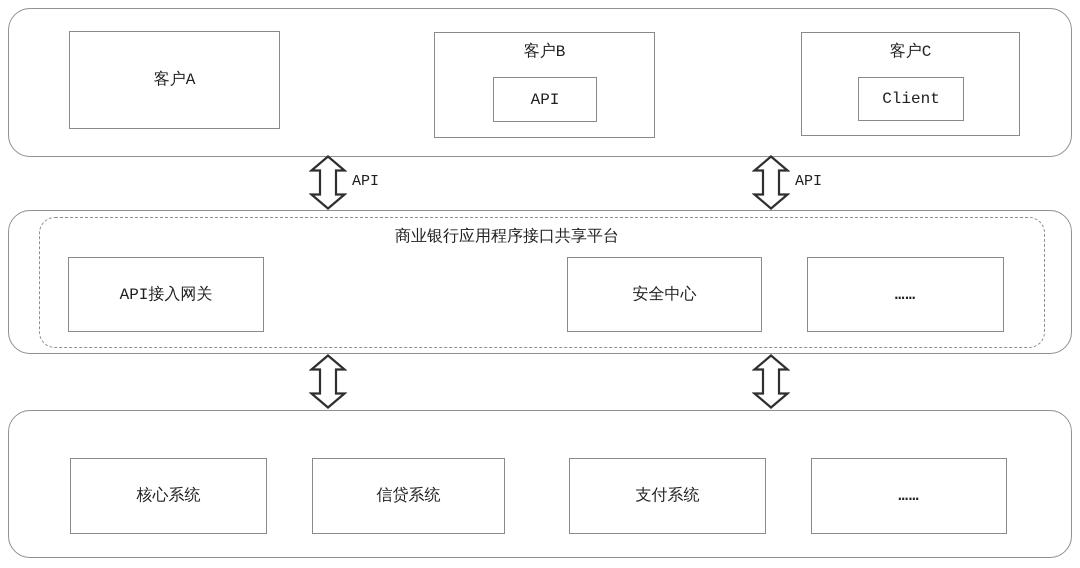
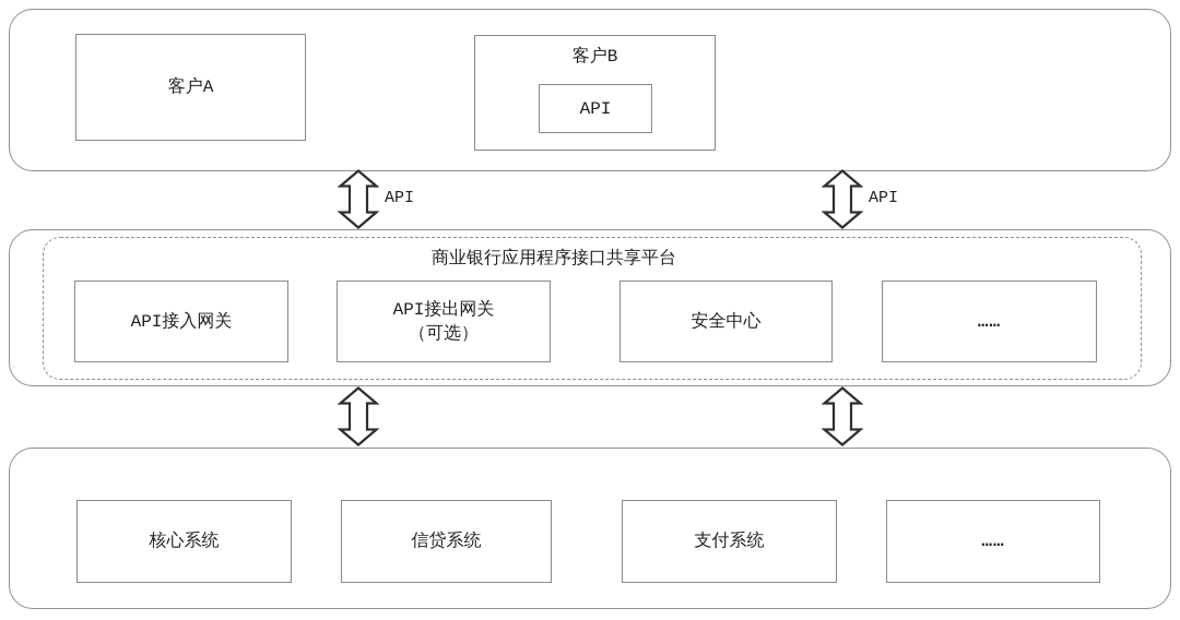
  客户A
  客户B
  API
- 客户C
- Client
  API
  API
  商业银行应用程序接口共享平台
  API接入网关
+ API接出网关
+ （可选）
  安全中心
  ……
  核心系统
  信贷系统
  支付系统
  ……
